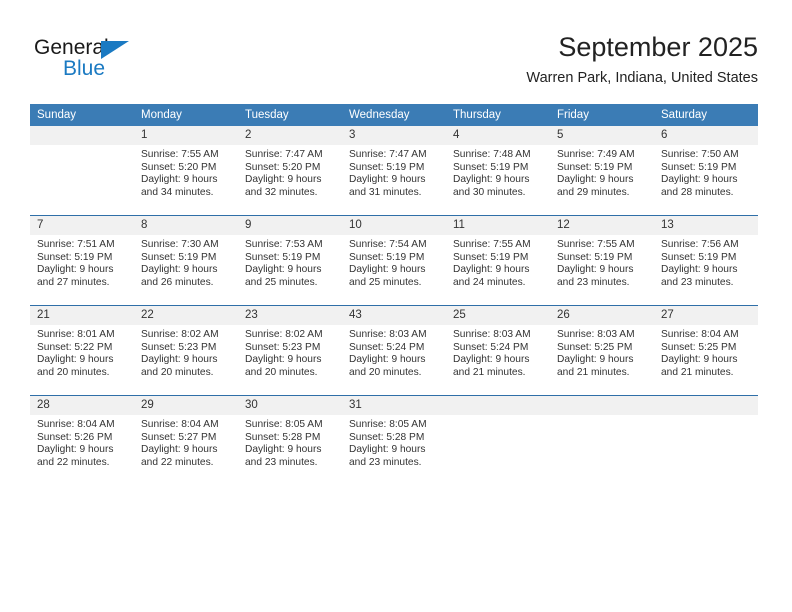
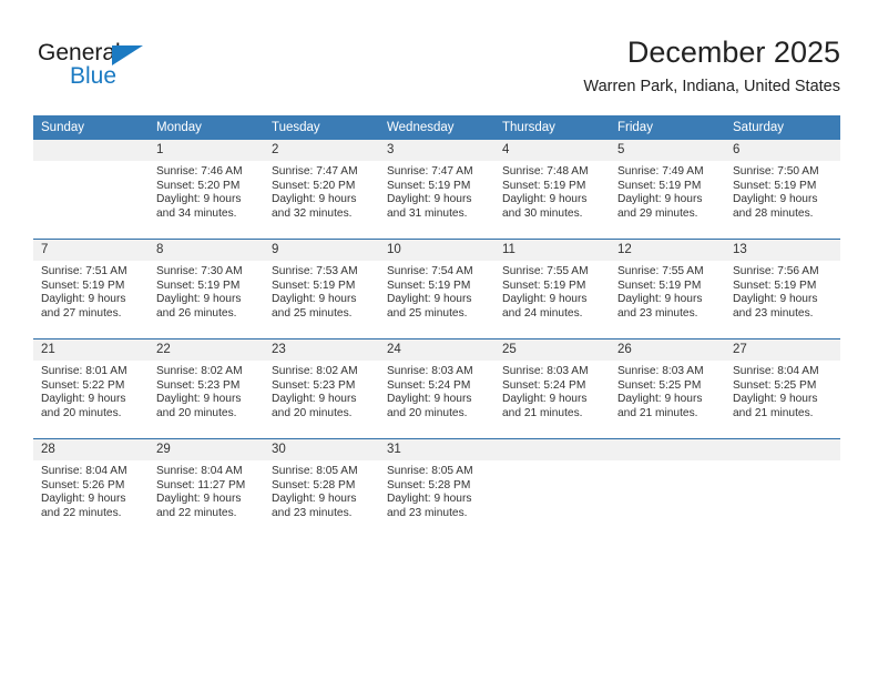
  General
  Blue
- September 2025
+ December 2025
  Warren Park, Indiana, United States
  Sunday	Monday	Tuesday	Wednesday	Thursday	Friday	Saturday
- 	1Sunrise: 7:55 AMSunset: 5:20 PMDaylight: 9 hoursand 34 minutes.	2Sunrise: 7:47 AMSunset: 5:20 PMDaylight: 9 hoursand 32 minutes.	3Sunrise: 7:47 AMSunset: 5:19 PMDaylight: 9 hoursand 31 minutes.	4Sunrise: 7:48 AMSunset: 5:19 PMDaylight: 9 hoursand 30 minutes.	5Sunrise: 7:49 AMSunset: 5:19 PMDaylight: 9 hoursand 29 minutes.	6Sunrise: 7:50 AMSunset: 5:19 PMDaylight: 9 hoursand 28 minutes.
+ 	1Sunrise: 7:46 AMSunset: 5:20 PMDaylight: 9 hoursand 34 minutes.	2Sunrise: 7:47 AMSunset: 5:20 PMDaylight: 9 hoursand 32 minutes.	3Sunrise: 7:47 AMSunset: 5:19 PMDaylight: 9 hoursand 31 minutes.	4Sunrise: 7:48 AMSunset: 5:19 PMDaylight: 9 hoursand 30 minutes.	5Sunrise: 7:49 AMSunset: 5:19 PMDaylight: 9 hoursand 29 minutes.	6Sunrise: 7:50 AMSunset: 5:19 PMDaylight: 9 hoursand 28 minutes.
  7Sunrise: 7:51 AMSunset: 5:19 PMDaylight: 9 hoursand 27 minutes.	8Sunrise: 7:30 AMSunset: 5:19 PMDaylight: 9 hoursand 26 minutes.	9Sunrise: 7:53 AMSunset: 5:19 PMDaylight: 9 hoursand 25 minutes.	10Sunrise: 7:54 AMSunset: 5:19 PMDaylight: 9 hoursand 25 minutes.	11Sunrise: 7:55 AMSunset: 5:19 PMDaylight: 9 hoursand 24 minutes.	12Sunrise: 7:55 AMSunset: 5:19 PMDaylight: 9 hoursand 23 minutes.	13Sunrise: 7:56 AMSunset: 5:19 PMDaylight: 9 hoursand 23 minutes.
- 21Sunrise: 8:01 AMSunset: 5:22 PMDaylight: 9 hoursand 20 minutes.	22Sunrise: 8:02 AMSunset: 5:23 PMDaylight: 9 hoursand 20 minutes.	23Sunrise: 8:02 AMSunset: 5:23 PMDaylight: 9 hoursand 20 minutes.	43Sunrise: 8:03 AMSunset: 5:24 PMDaylight: 9 hoursand 20 minutes.	25Sunrise: 8:03 AMSunset: 5:24 PMDaylight: 9 hoursand 21 minutes.	26Sunrise: 8:03 AMSunset: 5:25 PMDaylight: 9 hoursand 21 minutes.	27Sunrise: 8:04 AMSunset: 5:25 PMDaylight: 9 hoursand 21 minutes.
+ 21Sunrise: 8:01 AMSunset: 5:22 PMDaylight: 9 hoursand 20 minutes.	22Sunrise: 8:02 AMSunset: 5:23 PMDaylight: 9 hoursand 20 minutes.	23Sunrise: 8:02 AMSunset: 5:23 PMDaylight: 9 hoursand 20 minutes.	24Sunrise: 8:03 AMSunset: 5:24 PMDaylight: 9 hoursand 20 minutes.	25Sunrise: 8:03 AMSunset: 5:24 PMDaylight: 9 hoursand 21 minutes.	26Sunrise: 8:03 AMSunset: 5:25 PMDaylight: 9 hoursand 21 minutes.	27Sunrise: 8:04 AMSunset: 5:25 PMDaylight: 9 hoursand 21 minutes.
- 28Sunrise: 8:04 AMSunset: 5:26 PMDaylight: 9 hoursand 22 minutes.	29Sunrise: 8:04 AMSunset: 5:27 PMDaylight: 9 hoursand 22 minutes.	30Sunrise: 8:05 AMSunset: 5:28 PMDaylight: 9 hoursand 23 minutes.	31Sunrise: 8:05 AMSunset: 5:28 PMDaylight: 9 hoursand 23 minutes.
+ 28Sunrise: 8:04 AMSunset: 5:26 PMDaylight: 9 hoursand 22 minutes.	29Sunrise: 8:04 AMSunset: 11:27 PMDaylight: 9 hoursand 22 minutes.	30Sunrise: 8:05 AMSunset: 5:28 PMDaylight: 9 hoursand 23 minutes.	31Sunrise: 8:05 AMSunset: 5:28 PMDaylight: 9 hoursand 23 minutes.
